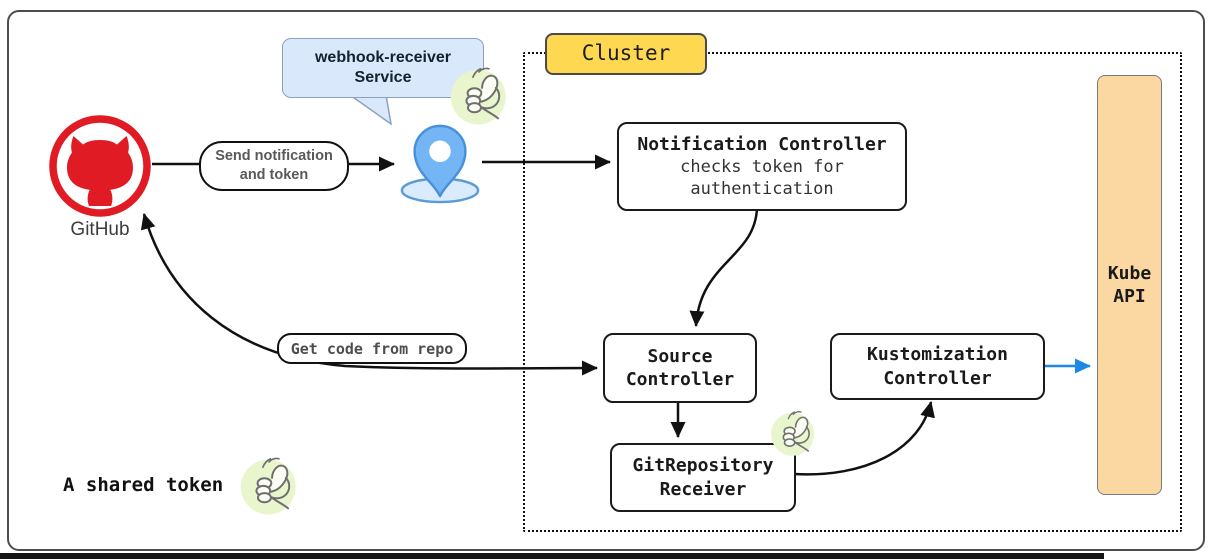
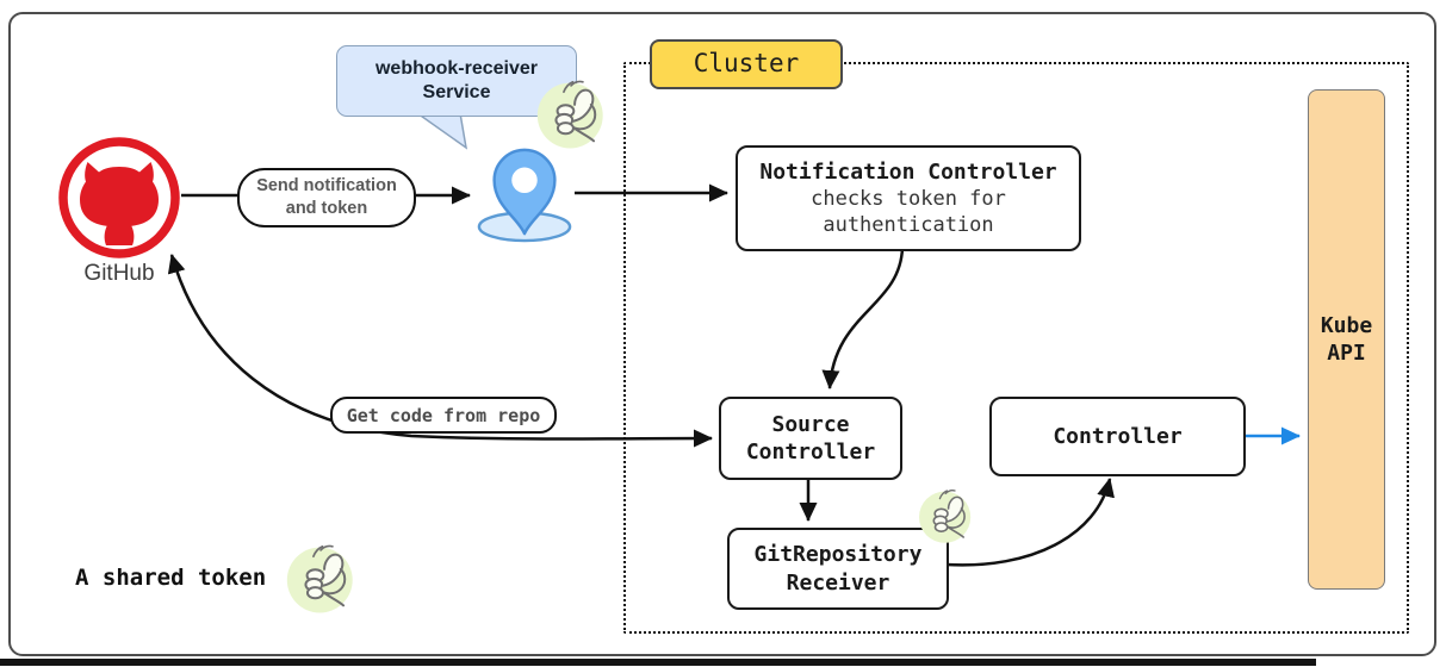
  GitHub
  Send notification
  and token
  webhook-receiver
  Service
  Cluster
  Notification Controller
  checks token for
  authentication
  Source
  Controller
  GitRepository
  Receiver
- Kustomization
  Controller
  Kube
  API
  Get code from repo
  A shared token
